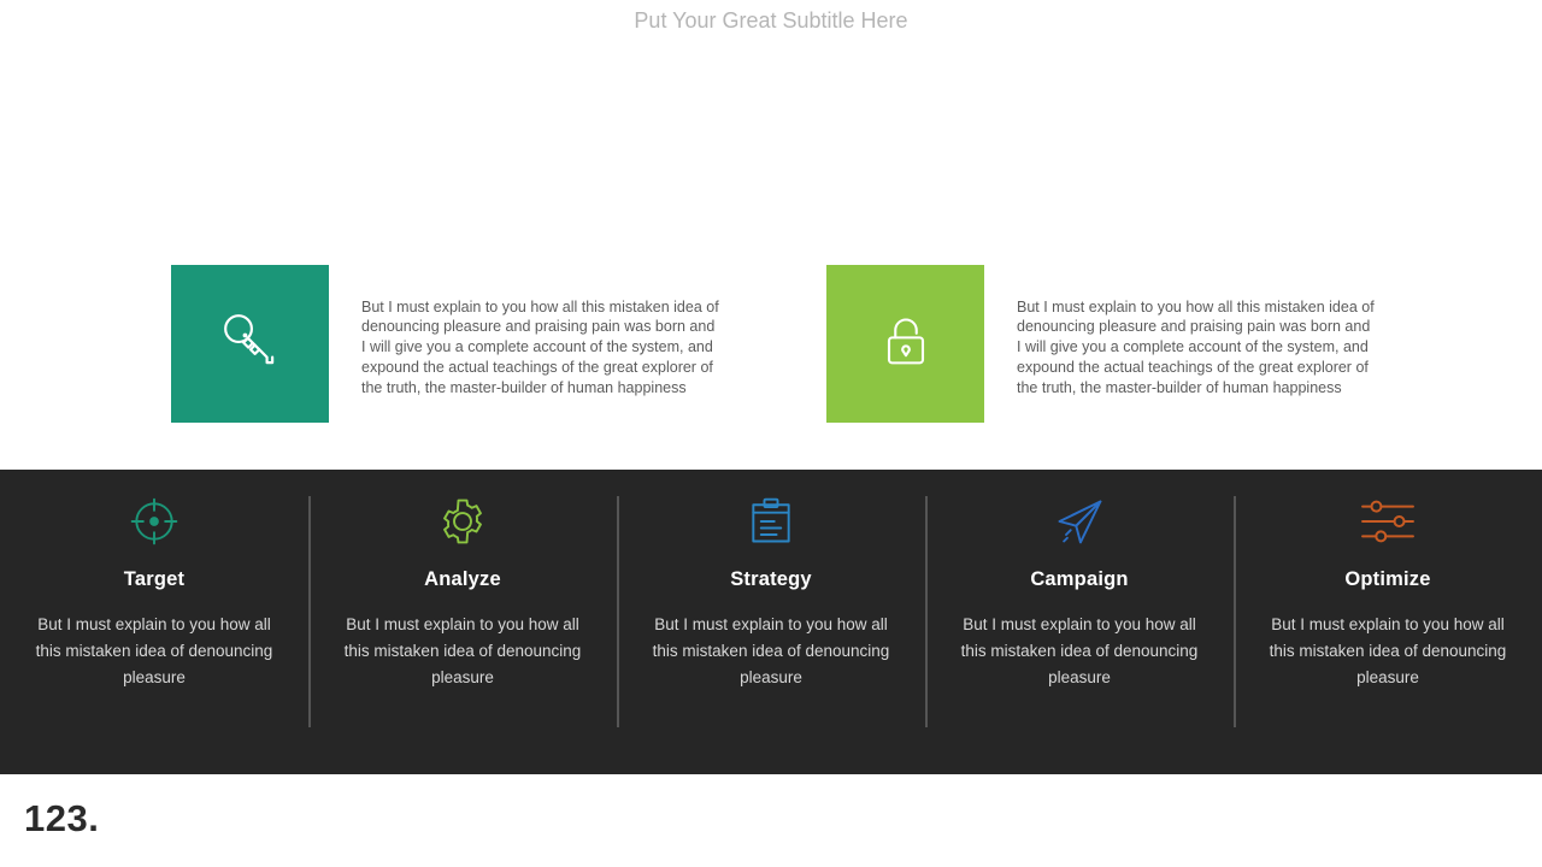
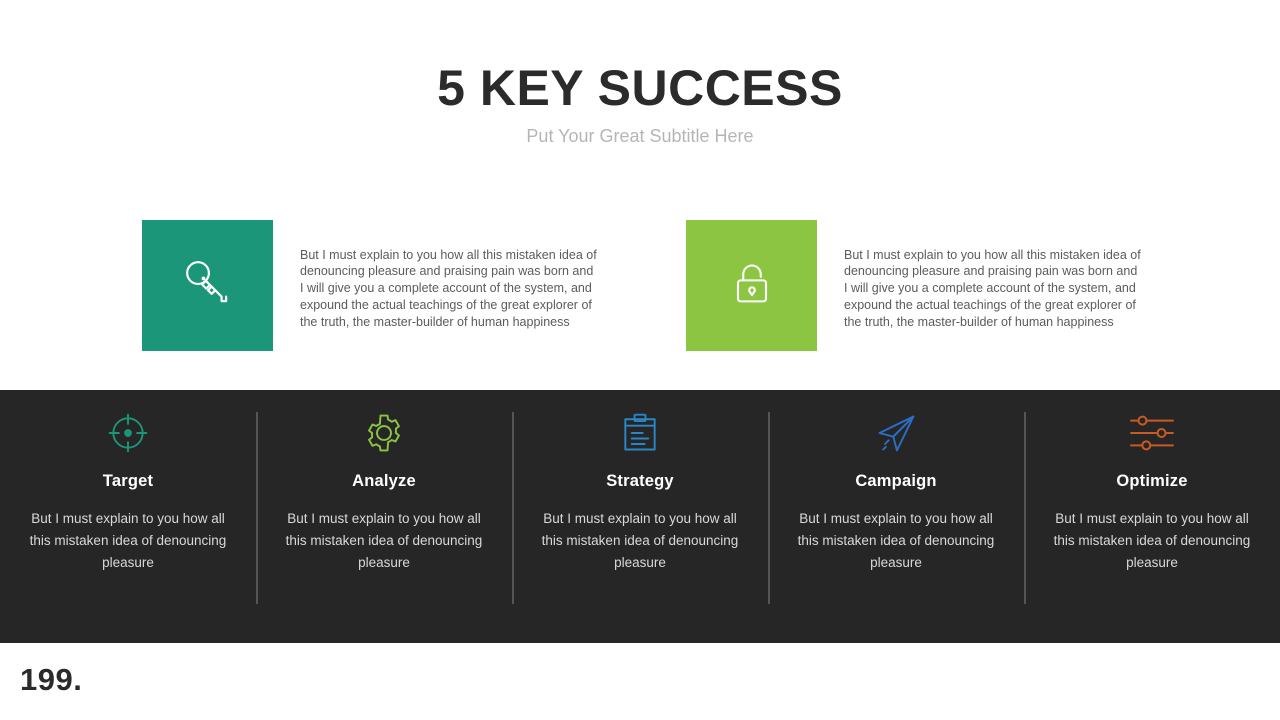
+ 5 KEY SUCCESS
  Put Your Great Subtitle Here
  But I must explain to you how all this mistaken idea of denouncing pleasure and praising pain was born and I will give you a complete account of the system, and expound the actual teachings of the great explorer of the truth, the master-builder of human happiness
  But I must explain to you how all this mistaken idea of denouncing pleasure and praising pain was born and I will give you a complete account of the system, and expound the actual teachings of the great explorer of the truth, the master-builder of human happiness
  Target
  But I must explain to you how all this mistaken idea of denouncing pleasure
  Analyze
  But I must explain to you how all this mistaken idea of denouncing pleasure
  Strategy
  But I must explain to you how all this mistaken idea of denouncing pleasure
  Campaign
  But I must explain to you how all this mistaken idea of denouncing pleasure
  Optimize
  But I must explain to you how all this mistaken idea of denouncing pleasure
- 123.
+ 199.
